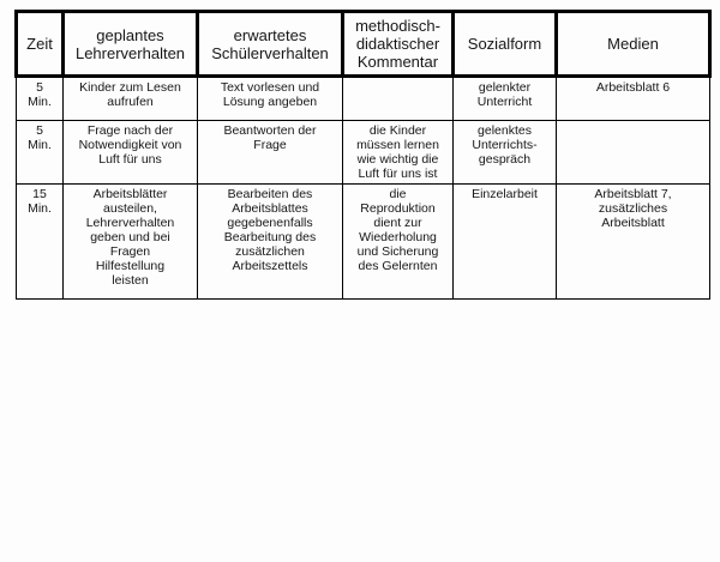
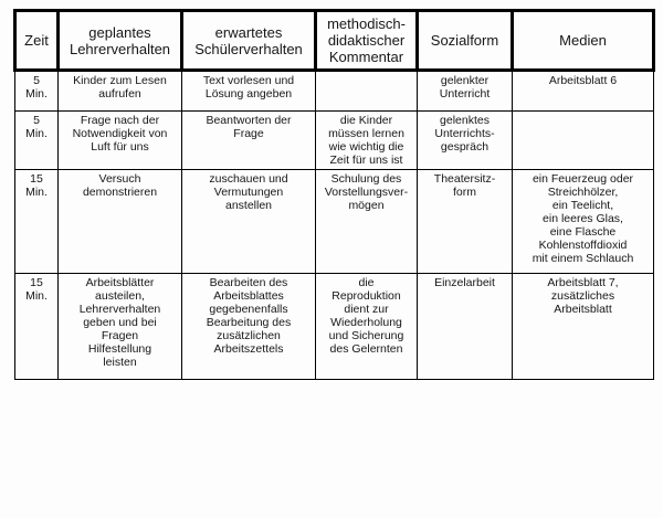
  Zeit	geplantes Lehrerverhalten	erwartetes Schülerverhalten	methodisch- didaktischer Kommentar	Sozialform	Medien
  5 Min.	Kinder zum Lesen aufrufen	Text vorlesen und Lösung angeben		gelenkter Unterricht	Arbeitsblatt 6
- 5 Min.	Frage nach der Notwendigkeit von Luft für uns	Beantworten der Frage	die Kinder müssen lernen wie wichtig die Luft für uns ist	gelenktes Unterrichts- gespräch
+ 5 Min.	Frage nach der Notwendigkeit von Luft für uns	Beantworten der Frage	die Kinder müssen lernen wie wichtig die Zeit für uns ist	gelenktes Unterrichts- gespräch
+ 15 Min.	Versuch demonstrieren	zuschauen und Vermutungen anstellen	Schulung des Vorstellungsver- mögen	Theatersitz- form	ein Feuerzeug oder Streichhölzer, ein Teelicht, ein leeres Glas, eine Flasche Kohlenstoffdioxid mit einem Schlauch
  15 Min.	Arbeitsblätter austeilen, Lehrerverhalten geben und bei Fragen Hilfestellung leisten	Bearbeiten des Arbeitsblattes gegebenenfalls Bearbeitung des zusätzlichen Arbeitszettels	die Reproduktion dient zur Wiederholung und Sicherung des Gelernten	Einzelarbeit	Arbeitsblatt 7, zusätzliches Arbeitsblatt
